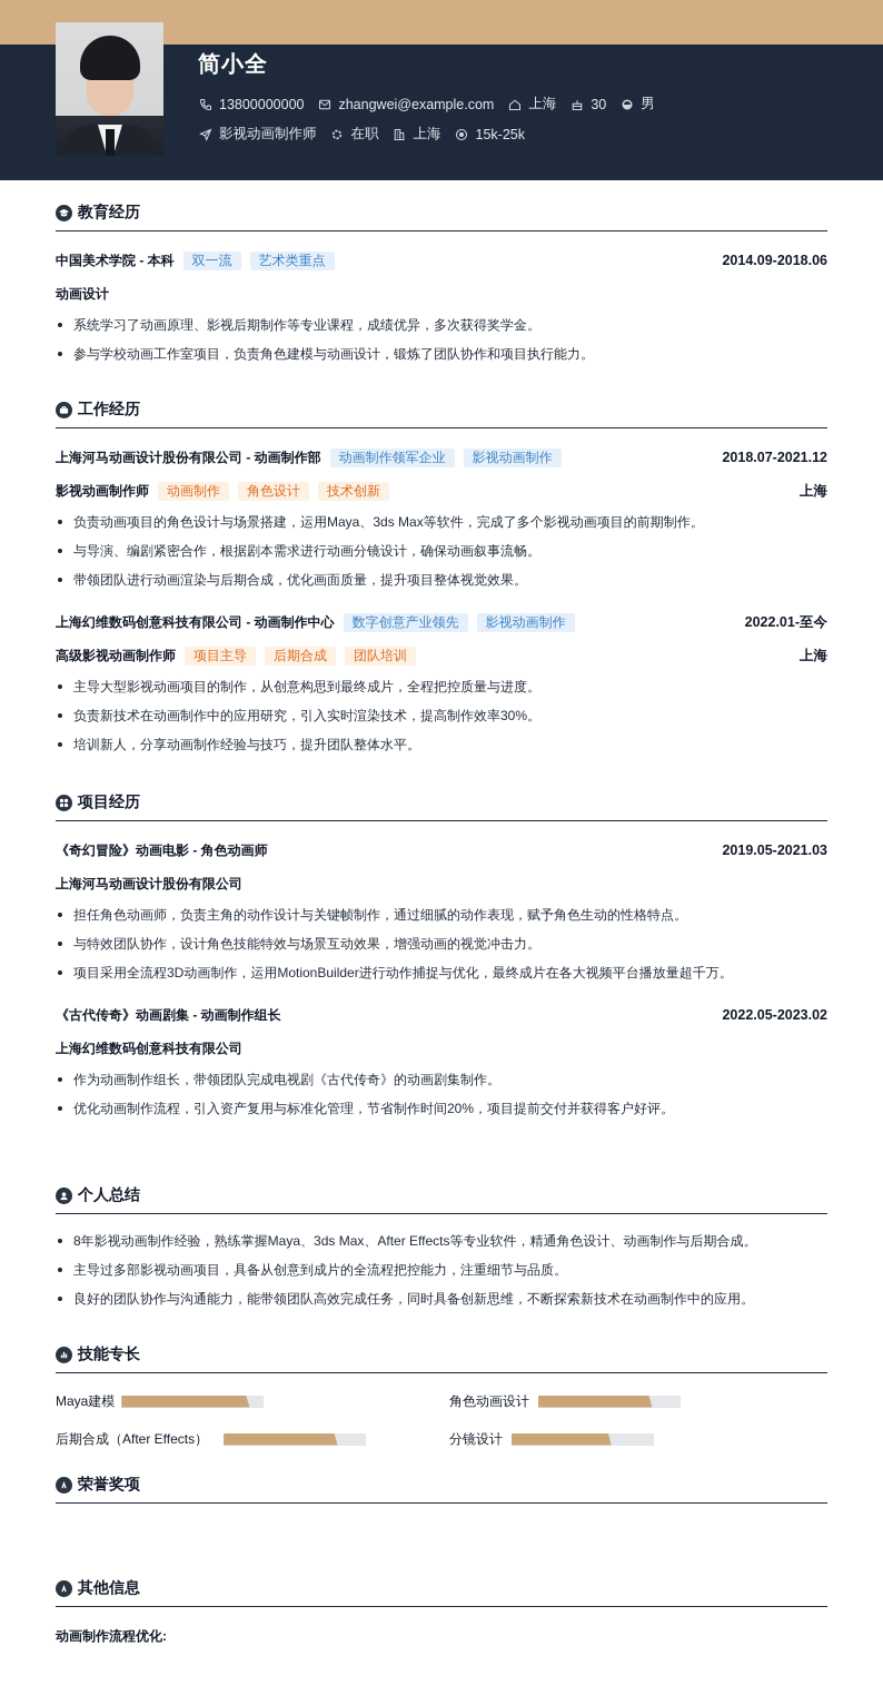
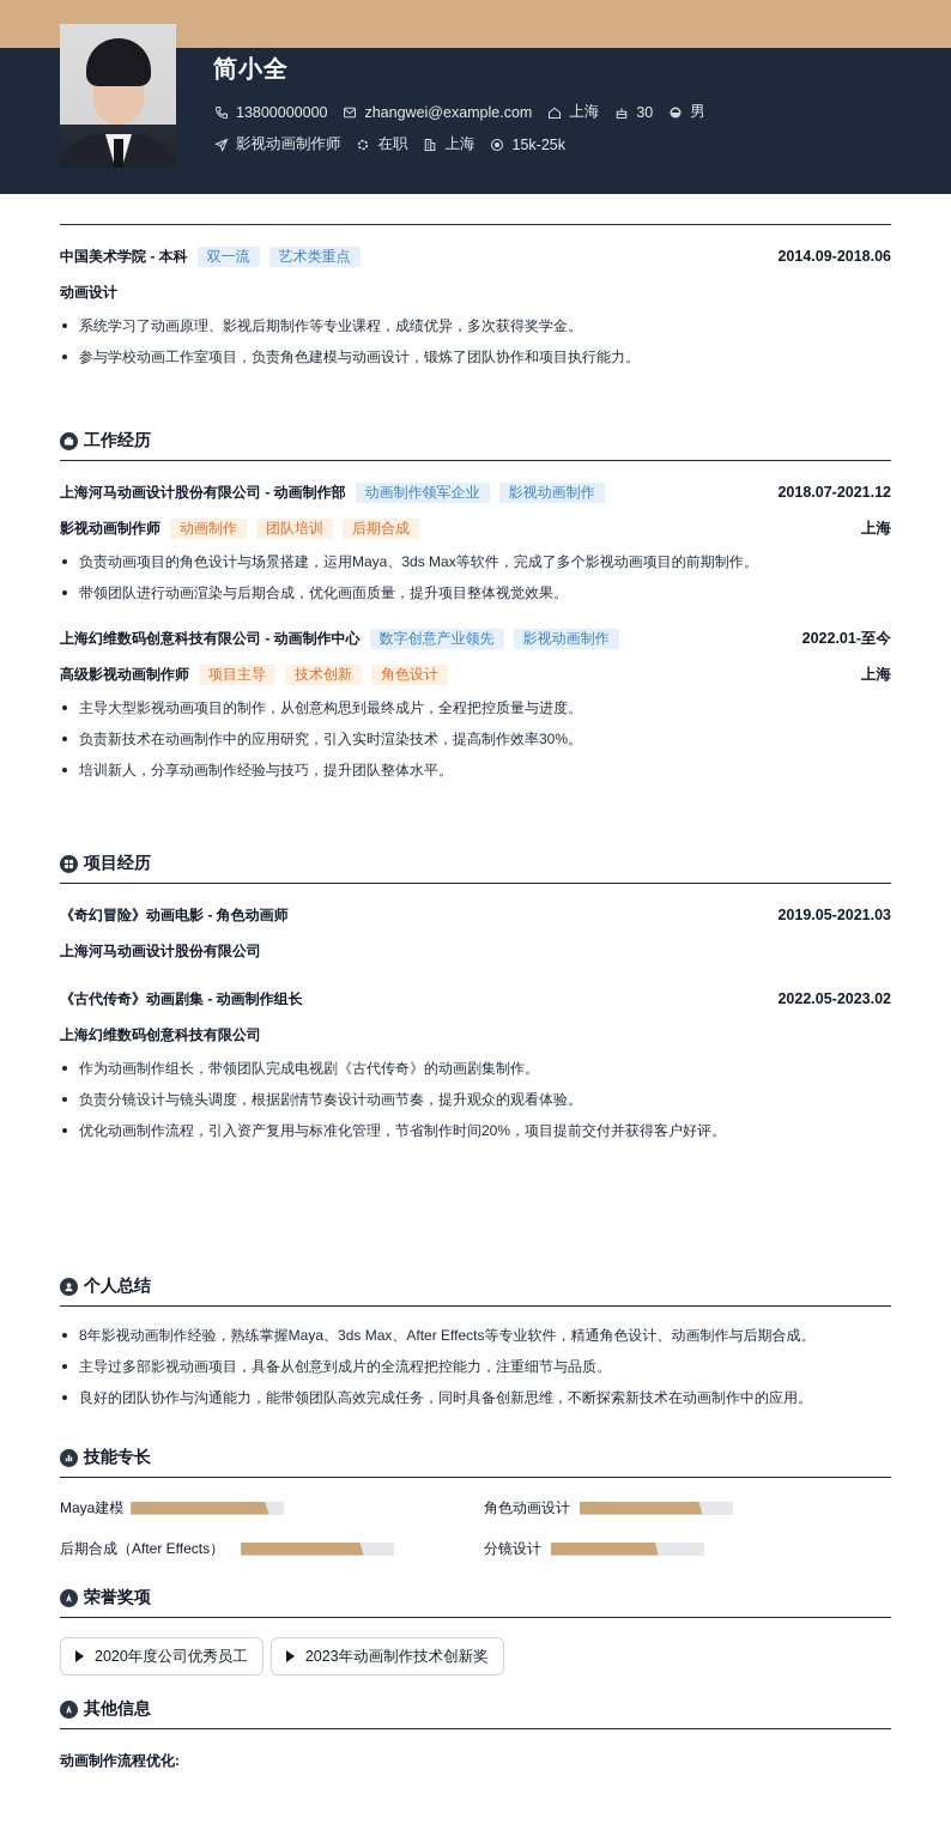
  简小全
  13800000000
  zhangwei@example.com
  上海
  30
  男
  影视动画制作师
  在职
  上海
  15k-25k
- 教育经历
  中国美术学院 - 本科
  双一流
  艺术类重点
  2014.09-2018.06
  动画设计
  系统学习了动画原理、影视后期制作等专业课程，成绩优异，多次获得奖学金。
  参与学校动画工作室项目，负责角色建模与动画设计，锻炼了团队协作和项目执行能力。
  工作经历
  上海河马动画设计股份有限公司 - 动画制作部
  动画制作领军企业
  影视动画制作
  2018.07-2021.12
  影视动画制作师
  动画制作
- 角色设计
+ 团队培训
- 技术创新
+ 后期合成
  上海
  负责动画项目的角色设计与场景搭建，运用Maya、3ds Max等软件，完成了多个影视动画项目的前期制作。
- 与导演、编剧紧密合作，根据剧本需求进行动画分镜设计，确保动画叙事流畅。
  带领团队进行动画渲染与后期合成，优化画面质量，提升项目整体视觉效果。
  上海幻维数码创意科技有限公司 - 动画制作中心
  数字创意产业领先
  影视动画制作
  2022.01-至今
  高级影视动画制作师
  项目主导
- 后期合成
+ 技术创新
- 团队培训
+ 角色设计
  上海
  主导大型影视动画项目的制作，从创意构思到最终成片，全程把控质量与进度。
  负责新技术在动画制作中的应用研究，引入实时渲染技术，提高制作效率30%。
  培训新人，分享动画制作经验与技巧，提升团队整体水平。
  项目经历
  《奇幻冒险》动画电影 - 角色动画师
  2019.05-2021.03
  上海河马动画设计股份有限公司
- 担任角色动画师，负责主角的动作设计与关键帧制作，通过细腻的动作表现，赋予角色生动的性格特点。
- 与特效团队协作，设计角色技能特效与场景互动效果，增强动画的视觉冲击力。
- 项目采用全流程3D动画制作，运用MotionBuilder进行动作捕捉与优化，最终成片在各大视频平台播放量超千万。
  《古代传奇》动画剧集 - 动画制作组长
  2022.05-2023.02
  上海幻维数码创意科技有限公司
  作为动画制作组长，带领团队完成电视剧《古代传奇》的动画剧集制作。
+ 负责分镜设计与镜头调度，根据剧情节奏设计动画节奏，提升观众的观看体验。
  优化动画制作流程，引入资产复用与标准化管理，节省制作时间20%，项目提前交付并获得客户好评。
  个人总结
  8年影视动画制作经验，熟练掌握Maya、3ds Max、After Effects等专业软件，精通角色设计、动画制作与后期合成。
  主导过多部影视动画项目，具备从创意到成片的全流程把控能力，注重细节与品质。
  良好的团队协作与沟通能力，能带领团队高效完成任务，同时具备创新思维，不断探索新技术在动画制作中的应用。
  技能专长
  Maya建模
  角色动画设计
  后期合成（After Effects）
  分镜设计
  荣誉奖项
+ 2020年度公司优秀员工
+ 2023年动画制作技术创新奖
  其他信息
  动画制作流程优化:
